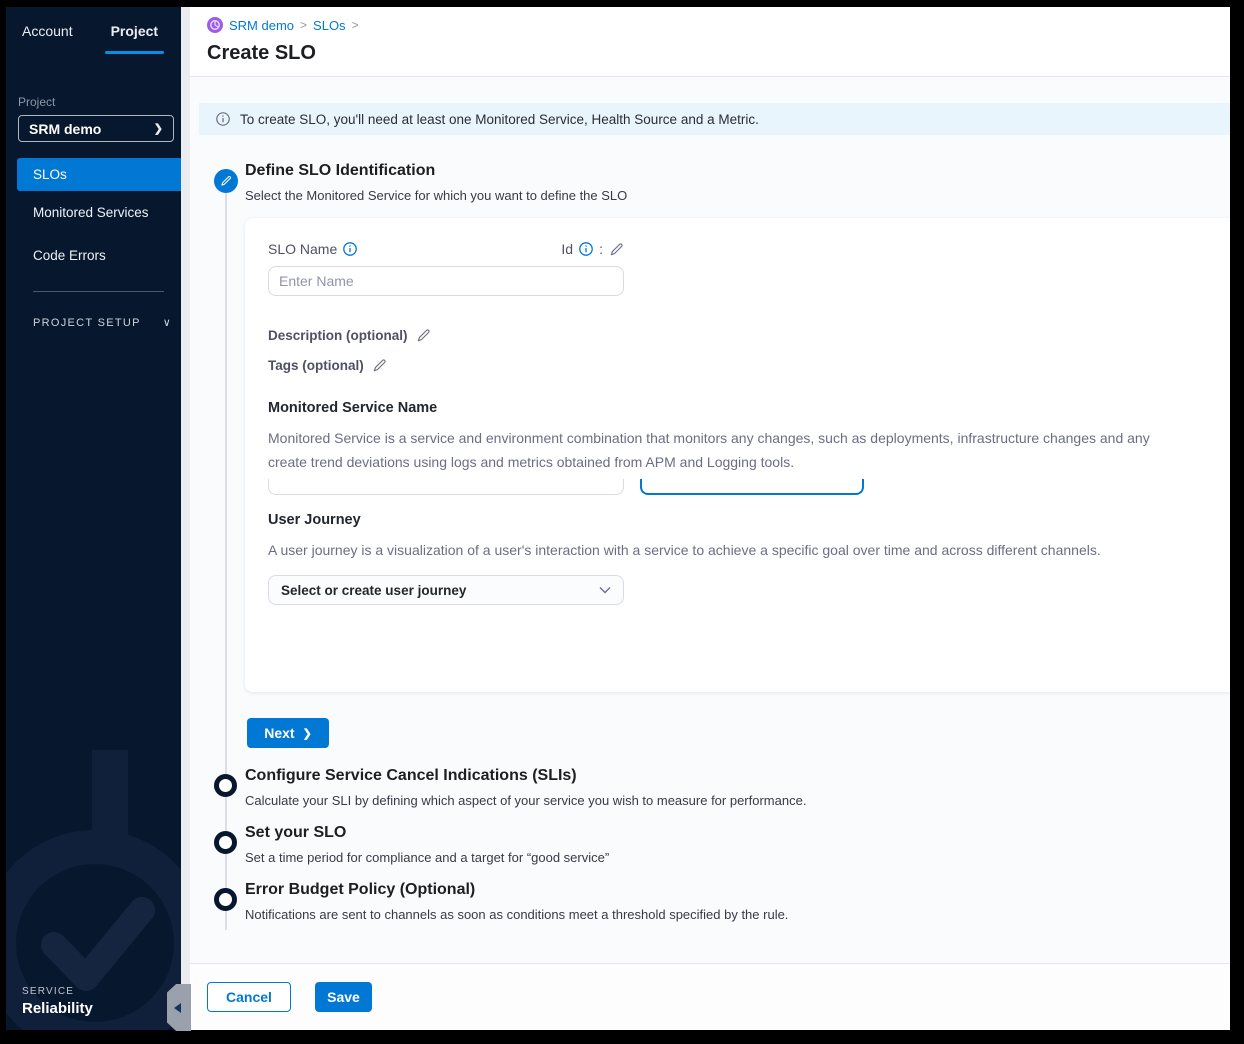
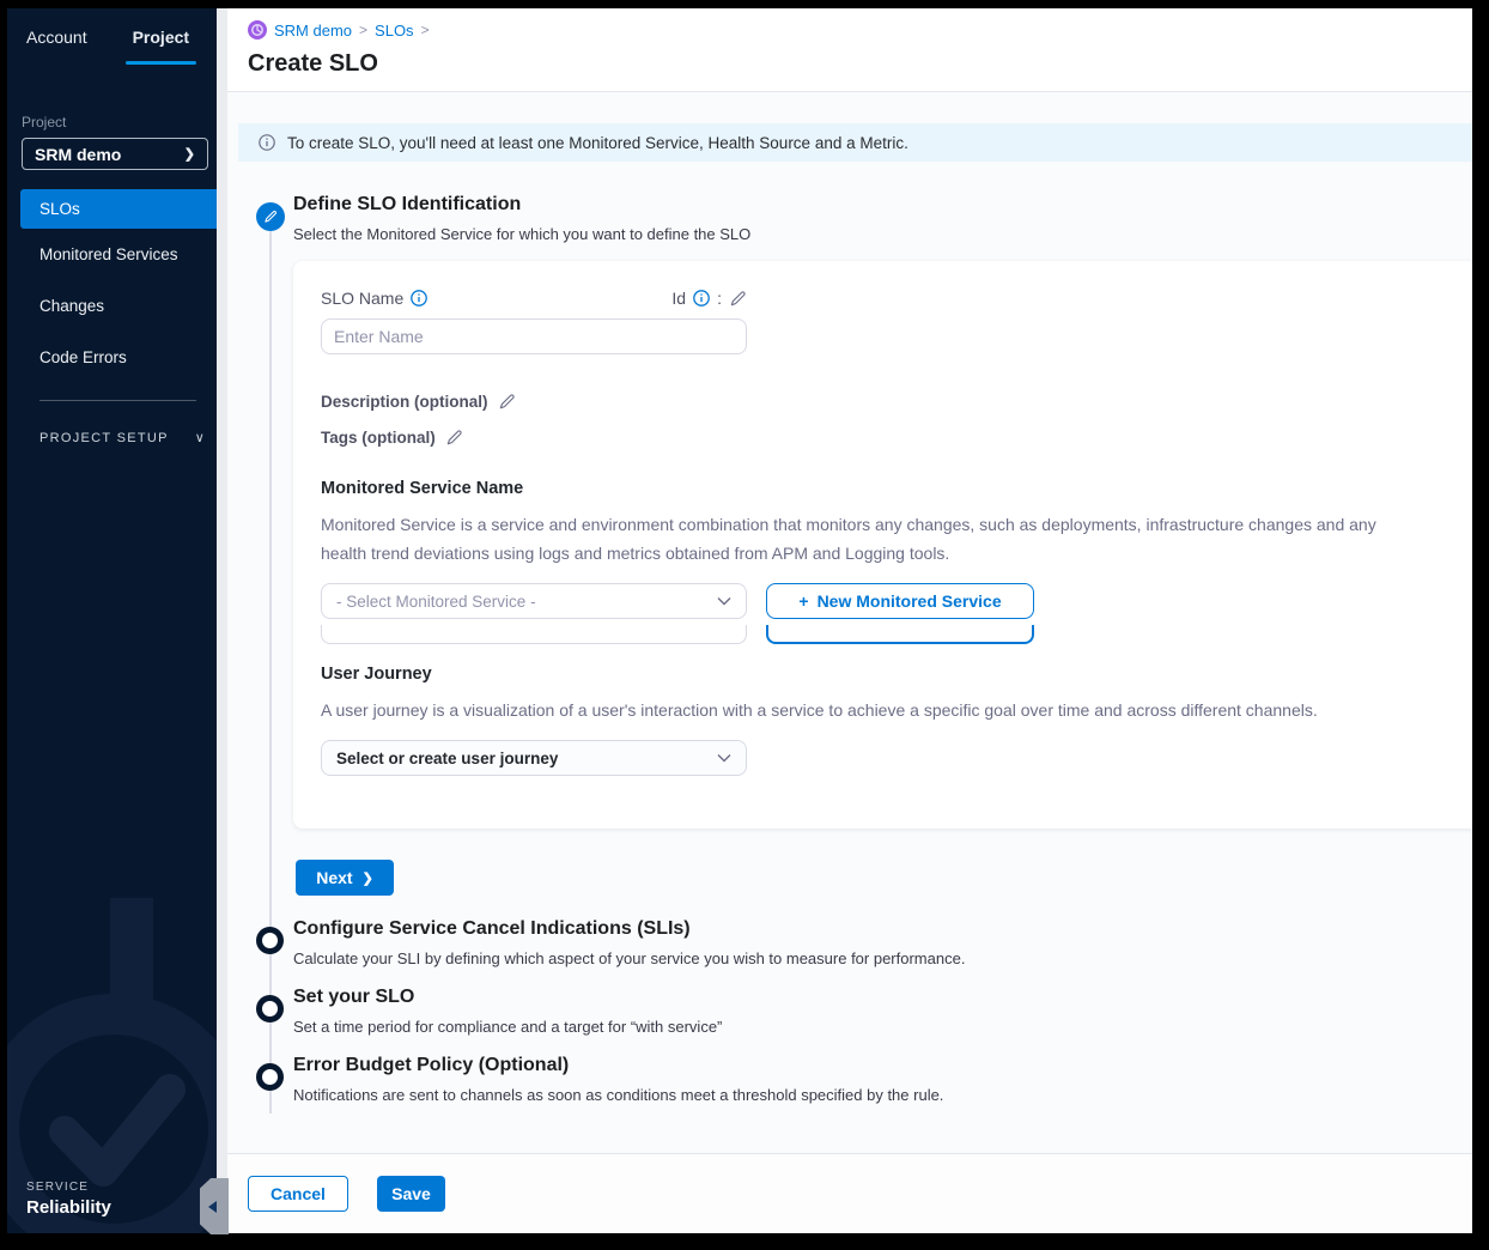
  Account
  Project
  Project
  SRM demo
  ❯
  SLOs
  Monitored Services
+ Changes
  Code Errors
  PROJECT SETUP
  ∨
  SERVICE
  Reliability
  SRM demo
  >
  SLOs
  >
  Create SLO
  To create SLO, you'll need at least one Monitored Service, Health Source and a Metric.
  Define SLO Identification
  Select the Monitored Service for which you want to define the SLO
  SLO Name
  Id
  :
  Enter Name
  Description (optional)
  Tags (optional)
  Monitored Service Name
- Monitored Service is a service and environment combination that monitors any changes, such as deployments, infrastructure changes and any create trend deviations using logs and metrics obtained from APM and Logging tools.
+ Monitored Service is a service and environment combination that monitors any changes, such as deployments, infrastructure changes and any health trend deviations using logs and metrics obtained from APM and Logging tools.
+ - Select Monitored Service -
+ +
+ New Monitored Service
  User Journey
  A user journey is a visualization of a user's interaction with a service to achieve a specific goal over time and across different channels.
  Select or create user journey
  Next
  ❯
  Configure Service Cancel Indications (SLIs)
  Calculate your SLI by defining which aspect of your service you wish to measure for performance.
  Set your SLO
- Set a time period for compliance and a target for “good service”
+ Set a time period for compliance and a target for “with service”
  Error Budget Policy (Optional)
  Notifications are sent to channels as soon as conditions meet a threshold specified by the rule.
  Cancel
  Save
